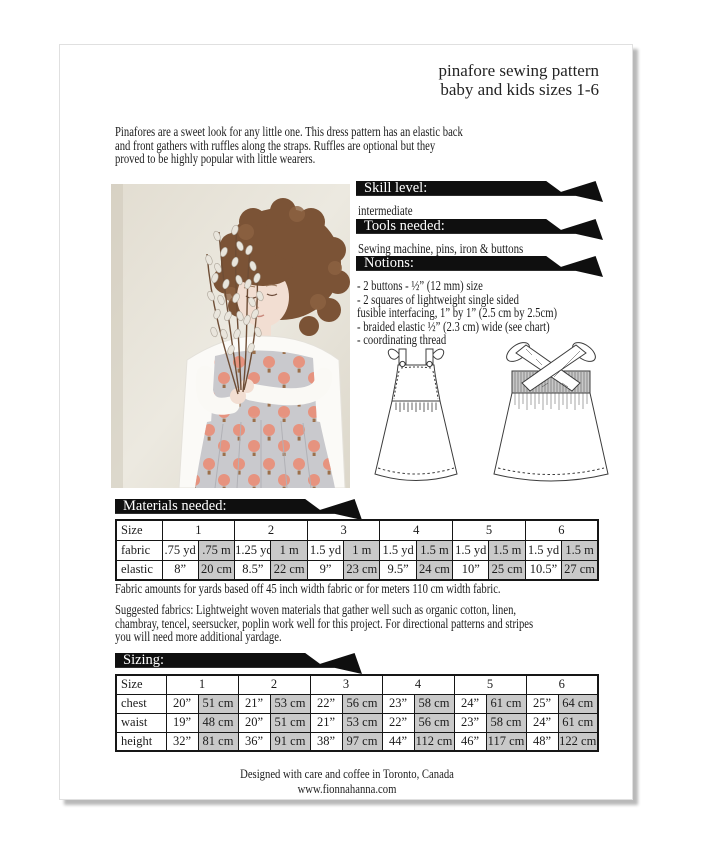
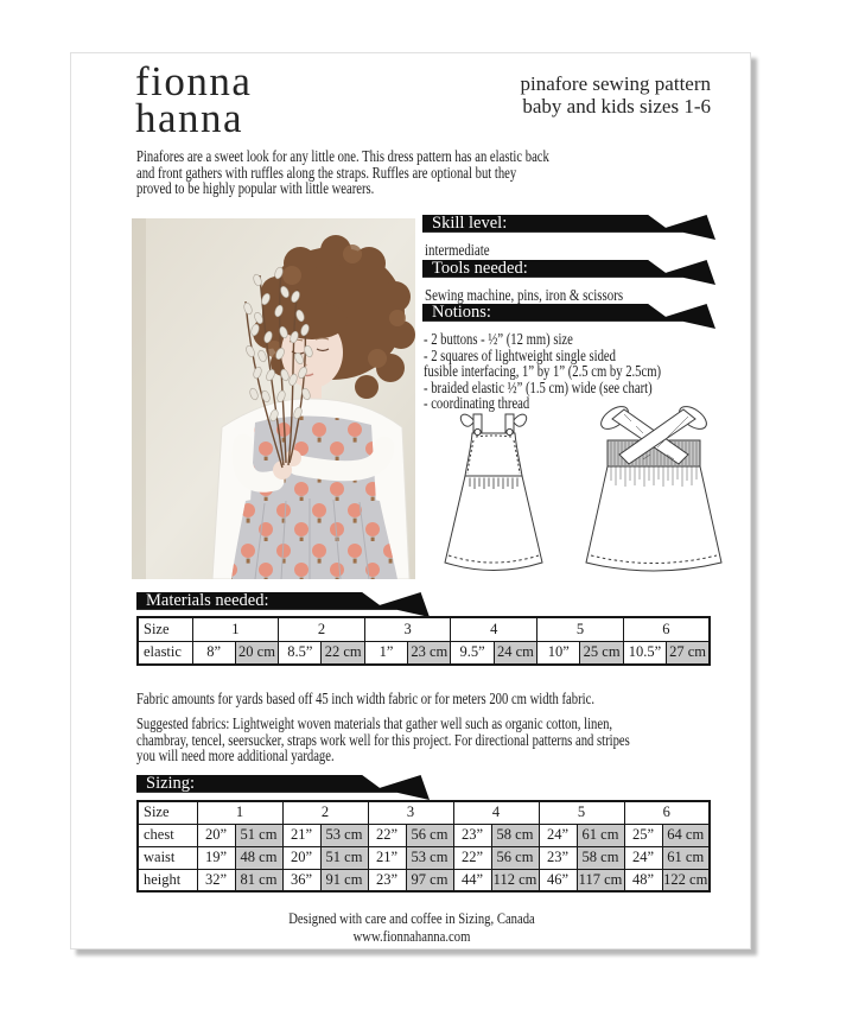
+ fionna
+ hanna
  pinafore sewing pattern
  baby and kids sizes 1-6
  Pinafores are a sweet look for any little one. This dress pattern has an elastic back
  and front gathers with ruffles along the straps. Ruffles are optional but they
  proved to be highly popular with little wearers.
  Skill level:
  intermediate
  Tools needed:
- Sewing machine, pins, iron & buttons
+ Sewing machine, pins, iron & scissors
  Notions:
  - 2 buttons - ½” (12 mm) size
  - 2 squares of lightweight single sided
  fusible interfacing, 1” by 1” (2.5 cm by 2.5cm)
- - braided elastic ½” (2.3 cm) wide (see chart)
+ - braided elastic ½” (1.5 cm) wide (see chart)
  - coordinating thread
  Materials needed:
  Size	1	2	3	4	5	6
- fabric	.75 yd	.75 m	1.25 yd	1 m	1.5 yd	1 m	1.5 yd	1.5 m	1.5 yd	1.5 m	1.5 yd	1.5 m
- elastic	8”	20 cm	8.5”	22 cm	9”	23 cm	9.5”	24 cm	10”	25 cm	10.5”	27 cm
+ elastic	8”	20 cm	8.5”	22 cm	1”	23 cm	9.5”	24 cm	10”	25 cm	10.5”	27 cm
- Fabric amounts for yards based off 45 inch width fabric or for meters 110 cm width fabric.
+ Fabric amounts for yards based off 45 inch width fabric or for meters 200 cm width fabric.
  Suggested fabrics: Lightweight woven materials that gather well such as organic cotton, linen,
- chambray, tencel, seersucker, poplin work well for this project. For directional patterns and stripes
+ chambray, tencel, seersucker, straps work well for this project. For directional patterns and stripes
  you will need more additional yardage.
  Sizing:
  Size	1	2	3	4	5	6
  chest	20”	51 cm	21”	53 cm	22”	56 cm	23”	58 cm	24”	61 cm	25”	64 cm
  waist	19”	48 cm	20”	51 cm	21”	53 cm	22”	56 cm	23”	58 cm	24”	61 cm
- height	32”	81 cm	36”	91 cm	38”	97 cm	44”	112 cm	46”	117 cm	48”	122 cm
+ height	32”	81 cm	36”	91 cm	23”	97 cm	44”	112 cm	46”	117 cm	48”	122 cm
- Designed with care and coffee in Toronto, Canada
+ Designed with care and coffee in Sizing, Canada
  www.fionnahanna.com
